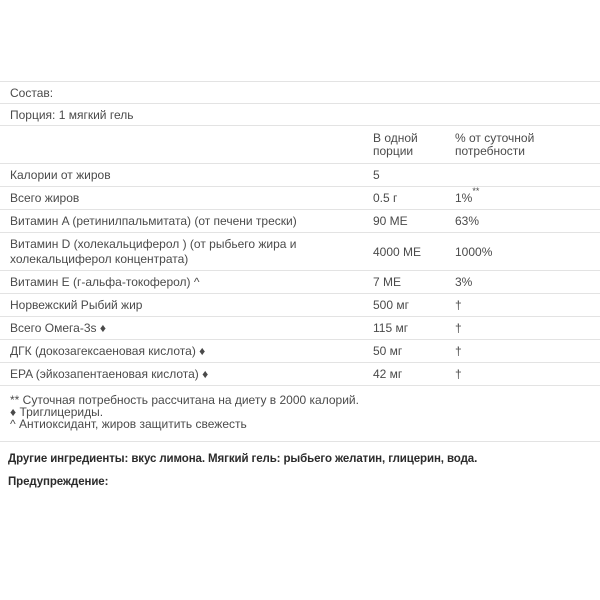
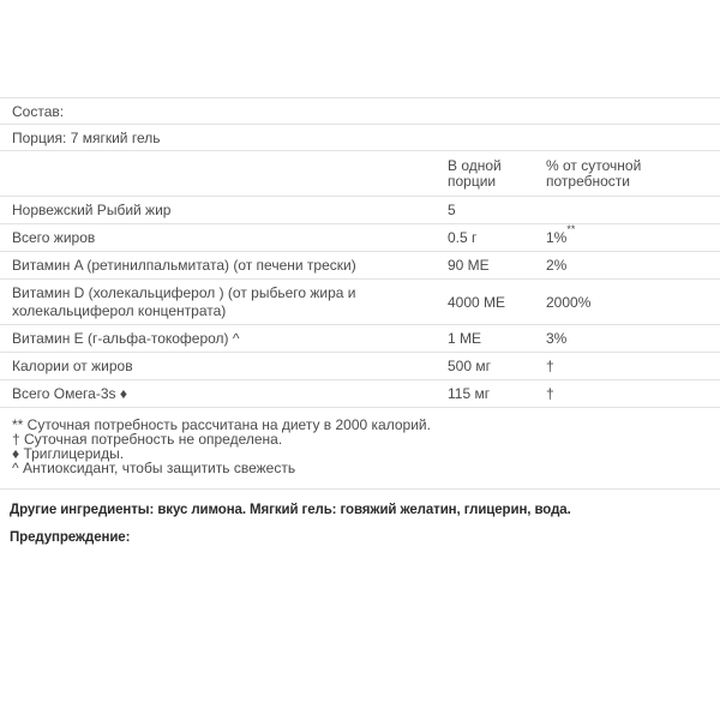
  Состав:
- Порция: 1 мягкий гель
+ Порция: 7 мягкий гель
  	В одной порции	% от суточной потребности
- Калории от жиров	5
+ Норвежский Рыбий жир	5
  Всего жиров	0.5 г	1%**
- Витамин A (ретинилпальмитата) (от печени трески)	90 МЕ	63%
+ Витамин A (ретинилпальмитата) (от печени трески)	90 МЕ	2%
- Витамин D (холекальциферол ) (от рыбьего жира и холекальциферол концентрата)	4000 МЕ	1000%
+ Витамин D (холекальциферол ) (от рыбьего жира и холекальциферол концентрата)	4000 МЕ	2000%
- Витамин E (г-альфа-токоферол) ^	7 МЕ	3%
+ Витамин E (г-альфа-токоферол) ^	1 МЕ	3%
- Норвежский Рыбий жир	500 мг	†
+ Калории от жиров	500 мг	†
  Всего Омега-3s ♦	115 мг	†
- ДГК (докозагексаеновая кислота) ♦	50 мг	†
- EPA (эйкозапентаеновая кислота) ♦	42 мг	†
  ** Суточная потребность рассчитана на диету в 2000 калорий.
+ † Суточная потребность не определена.
  ♦ Триглицериды.
- ^ Антиоксидант, жиров защитить свежесть
+ ^ Антиоксидант, чтобы защитить свежесть
- Другие ингредиенты: вкус лимона. Мягкий гель: рыбьего желатин, глицерин, вода.
+ Другие ингредиенты: вкус лимона. Мягкий гель: говяжий желатин, глицерин, вода.
  Предупреждение:
